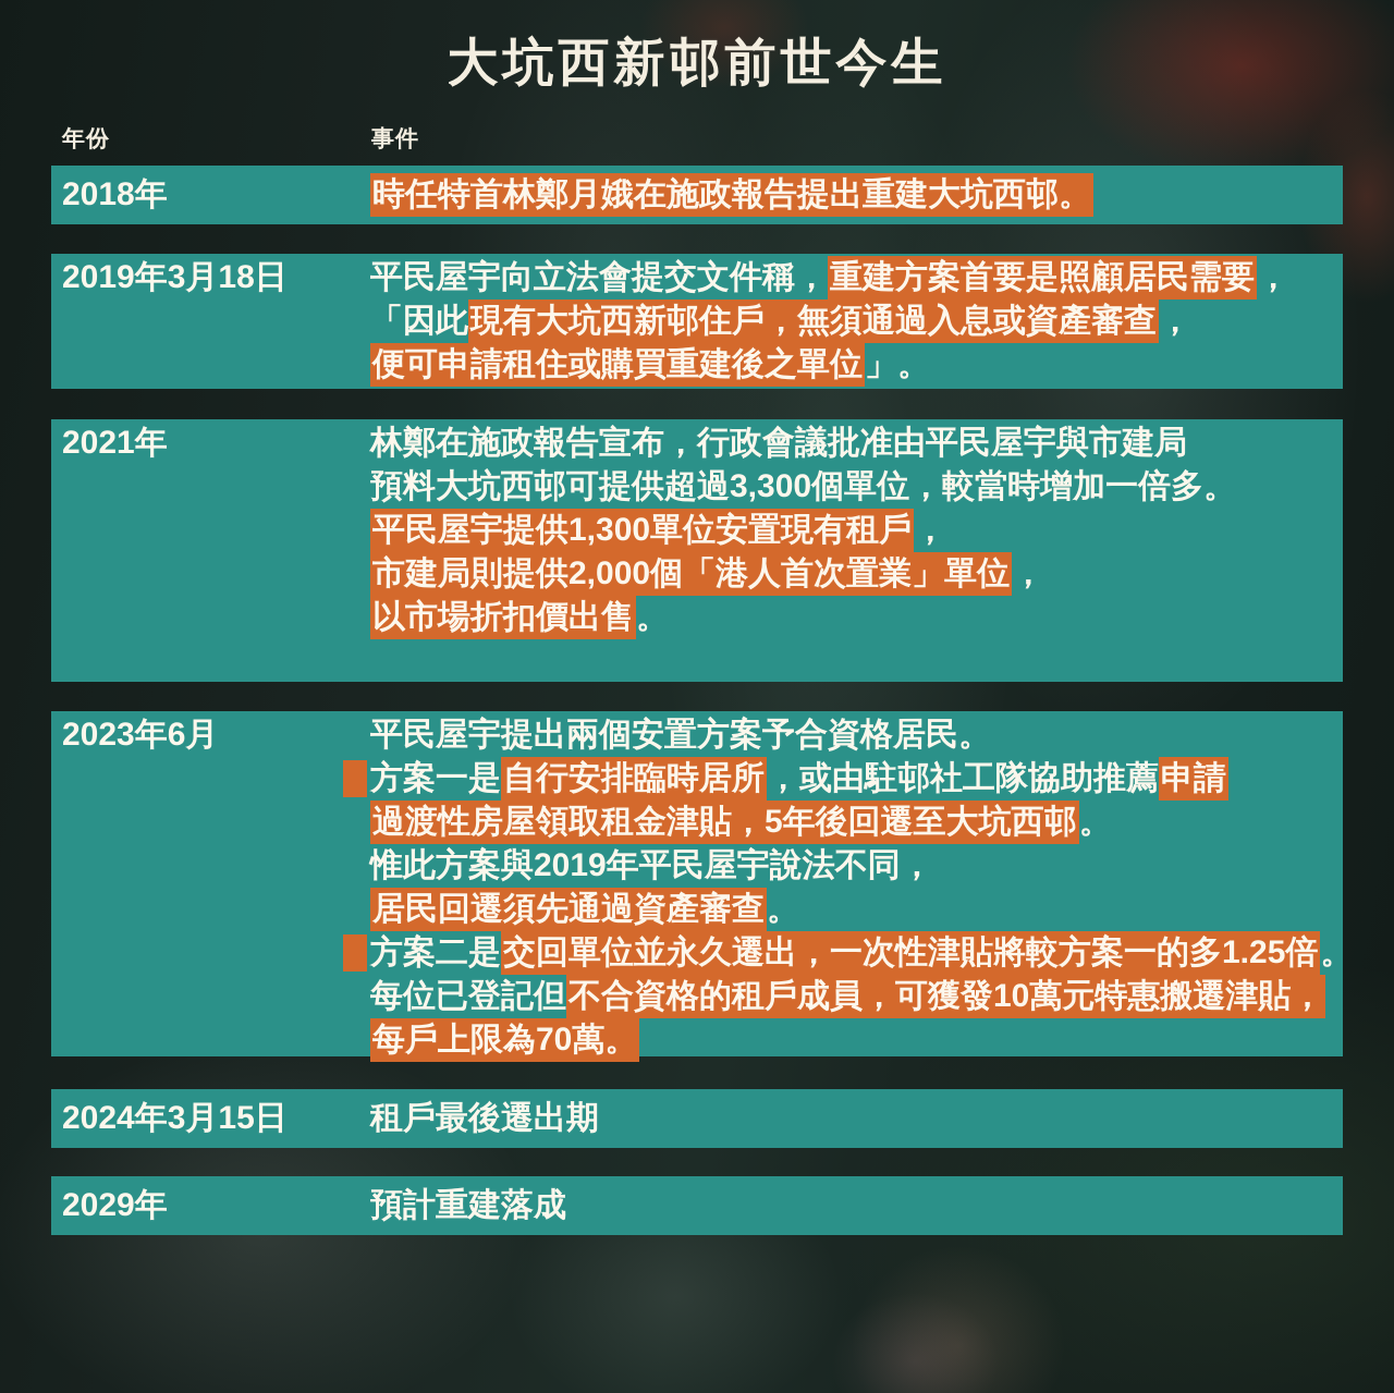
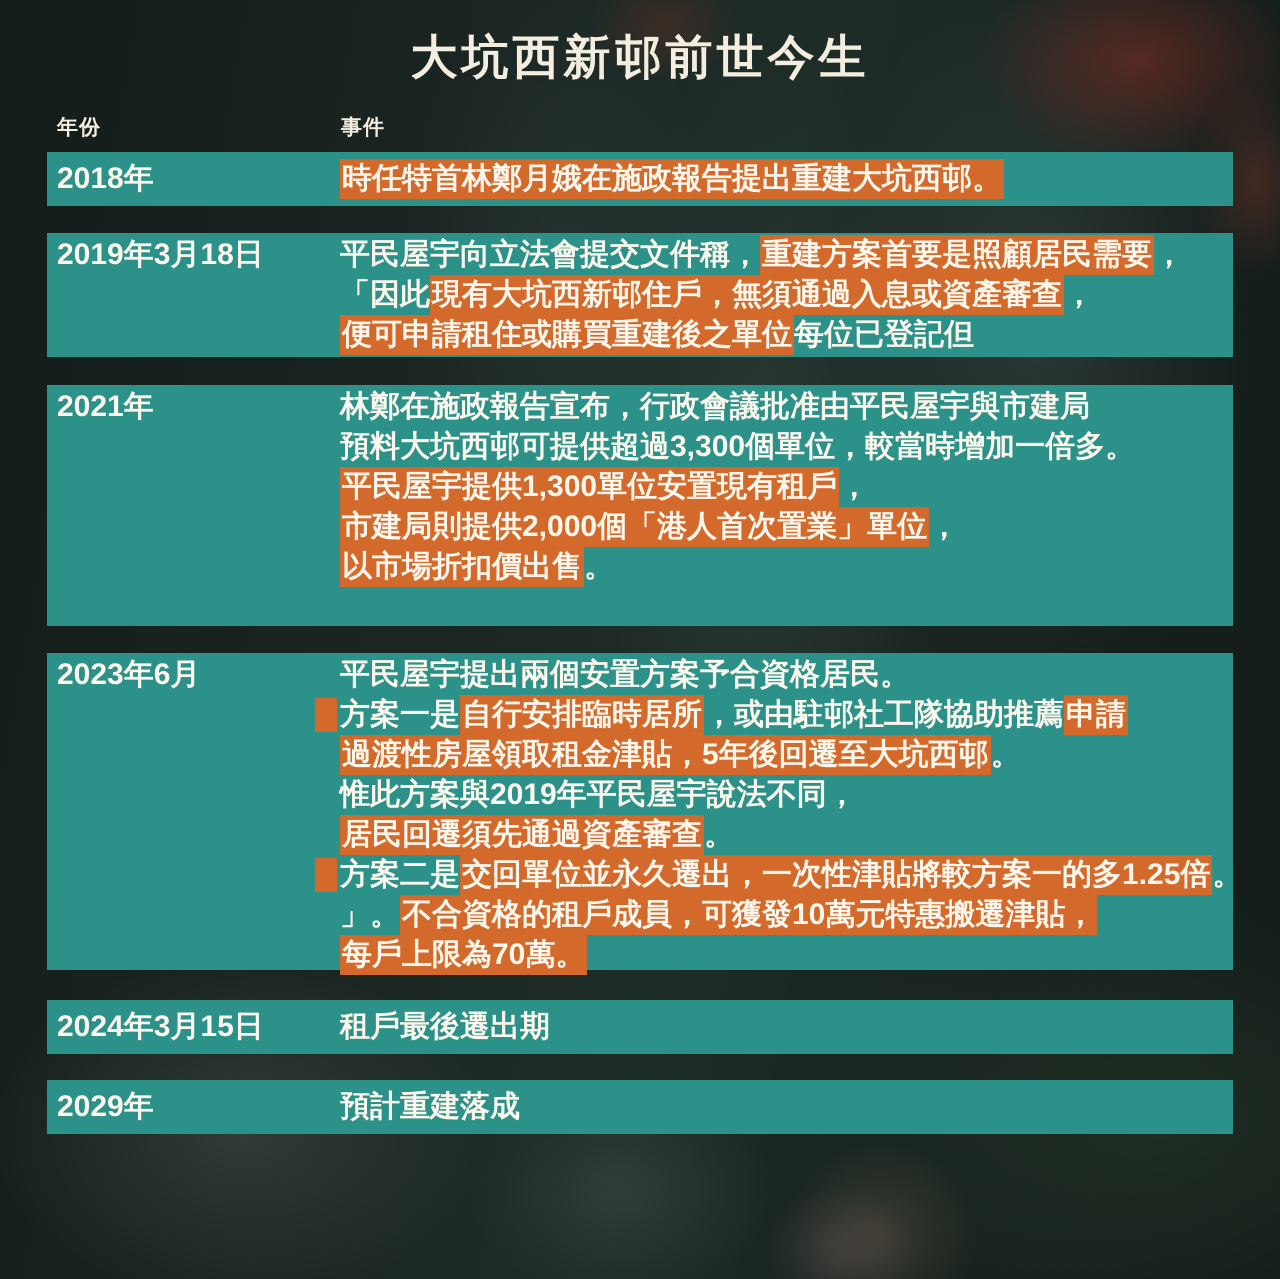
  大坑西新邨前世今生
  年份
  事件
  2018年
  時任特首林鄭月娥在施政報告提出重建大坑西邨。
  2019年3月18日
  平民屋宇向立法會提交文件稱，重建方案首要是照顧居民需要，
  「因此現有大坑西新邨住戶，無須通過入息或資產審查，
- 便可申請租住或購買重建後之單位」。
+ 便可申請租住或購買重建後之單位每位已登記但
  2021年
  林鄭在施政報告宣布，行政會議批准由平民屋宇與市建局
  預料大坑西邨可提供超過3,300個單位，較當時增加一倍多。
  平民屋宇提供1,300單位安置現有租戶，
  市建局則提供2,000個「港人首次置業」單位，
  以市場折扣價出售。
  2023年6月
  平民屋宇提出兩個安置方案予合資格居民。
  方案一是自行安排臨時居所，或由駐邨社工隊協助推薦申請
  過渡性房屋領取租金津貼，5年後回遷至大坑西邨。
  惟此方案與2019年平民屋宇說法不同，
  居民回遷須先通過資產審查。
  方案二是交回單位並永久遷出，一次性津貼將較方案一的多1.25倍。
- 每位已登記但不合資格的租戶成員，可獲發10萬元特惠搬遷津貼，
+ 」。不合資格的租戶成員，可獲發10萬元特惠搬遷津貼，
  每戶上限為70萬。
  2024年3月15日
  租戶最後遷出期
  2029年
  預計重建落成
